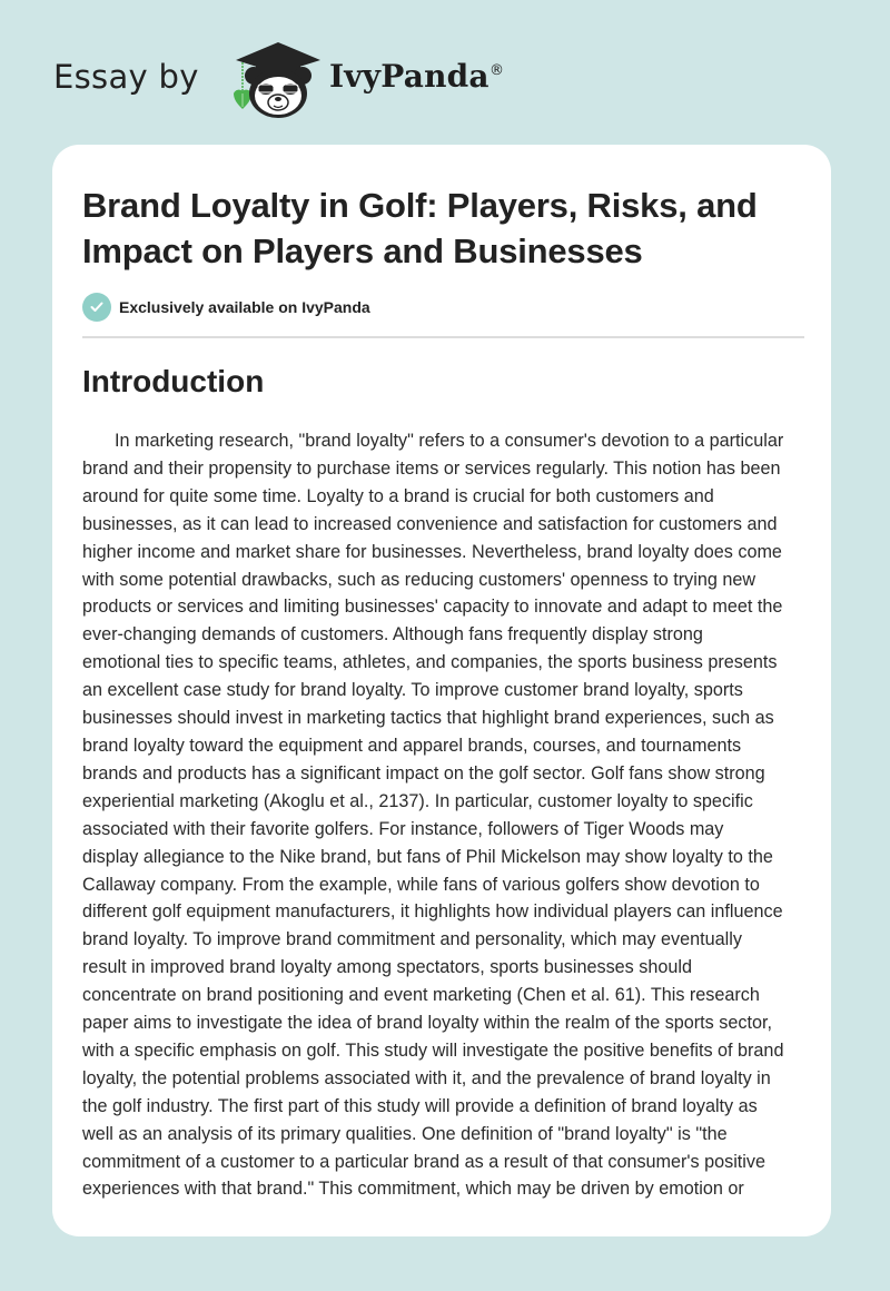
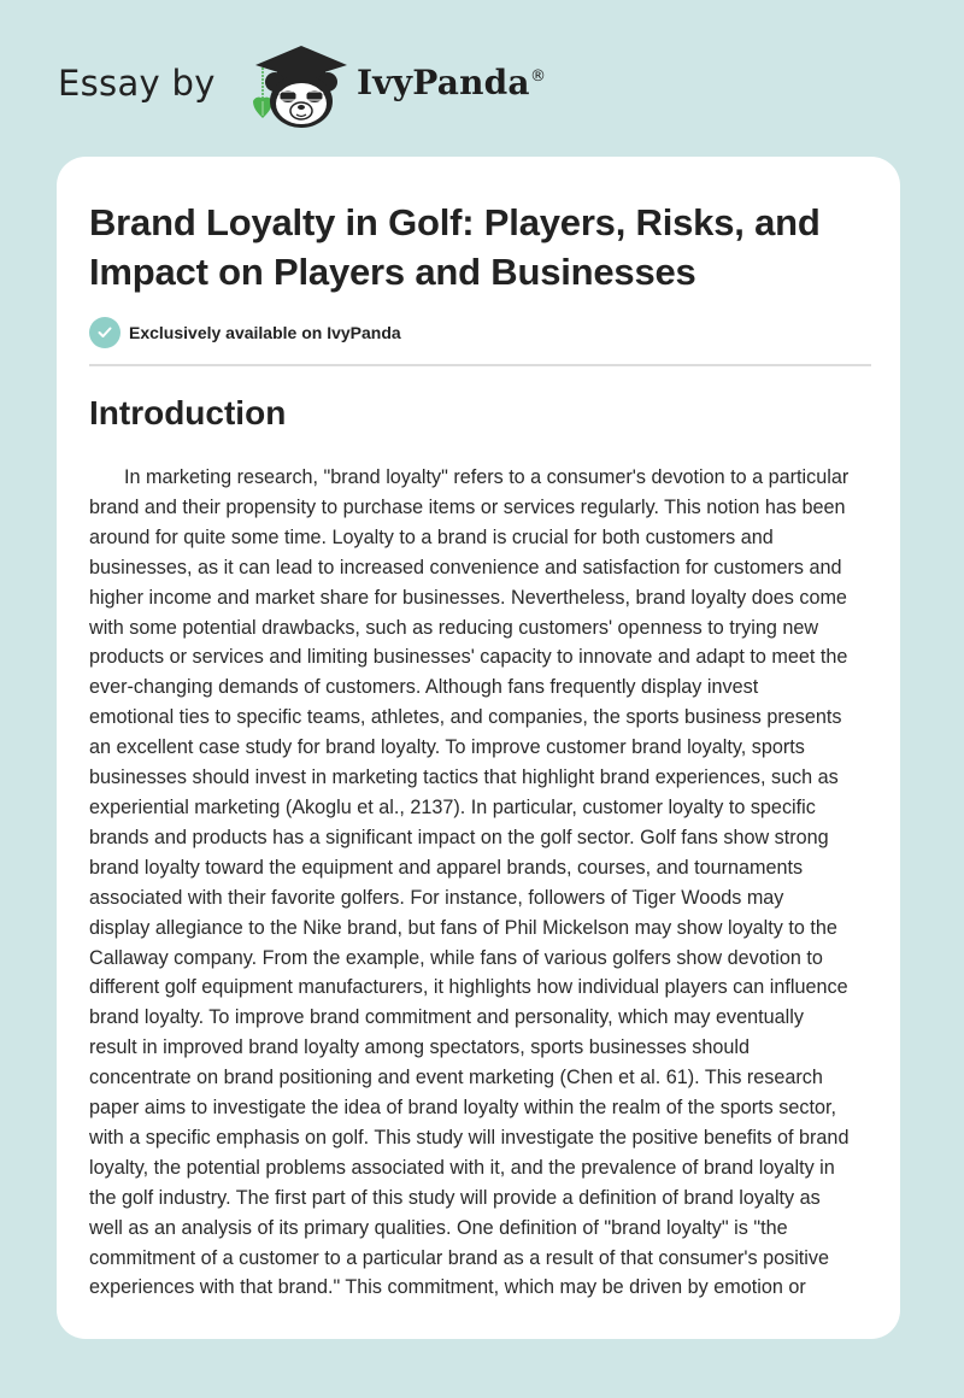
  Essay by
  IvyPanda
  ®
  Brand Loyalty in Golf: Players, Risks, and Impact on Players and Businesses
  Exclusively available on IvyPanda
  Introduction
  In marketing research, "brand loyalty" refers to a consumer's devotion to a particular
  brand and their propensity to purchase items or services regularly. This notion has been
  around for quite some time. Loyalty to a brand is crucial for both customers and
  businesses, as it can lead to increased convenience and satisfaction for customers and
  higher income and market share for businesses. Nevertheless, brand loyalty does come
  with some potential drawbacks, such as reducing customers' openness to trying new
  products or services and limiting businesses' capacity to innovate and adapt to meet the
- ever-changing demands of customers. Although fans frequently display strong
+ ever-changing demands of customers. Although fans frequently display invest
  emotional ties to specific teams, athletes, and companies, the sports business presents
  an excellent case study for brand loyalty. To improve customer brand loyalty, sports
  businesses should invest in marketing tactics that highlight brand experiences, such as
- brand loyalty toward the equipment and apparel brands, courses, and tournaments
+ experiential marketing (Akoglu et al., 2137). In particular, customer loyalty to specific
  brands and products has a significant impact on the golf sector. Golf fans show strong
- experiential marketing (Akoglu et al., 2137). In particular, customer loyalty to specific
+ brand loyalty toward the equipment and apparel brands, courses, and tournaments
  associated with their favorite golfers. For instance, followers of Tiger Woods may
  display allegiance to the Nike brand, but fans of Phil Mickelson may show loyalty to the
  Callaway company. From the example, while fans of various golfers show devotion to
  different golf equipment manufacturers, it highlights how individual players can influence
  brand loyalty. To improve brand commitment and personality, which may eventually
  result in improved brand loyalty among spectators, sports businesses should
  concentrate on brand positioning and event marketing (Chen et al. 61). This research
  paper aims to investigate the idea of brand loyalty within the realm of the sports sector,
  with a specific emphasis on golf. This study will investigate the positive benefits of brand
  loyalty, the potential problems associated with it, and the prevalence of brand loyalty in
  the golf industry. The first part of this study will provide a definition of brand loyalty as
  well as an analysis of its primary qualities. One definition of "brand loyalty" is "the
  commitment of a customer to a particular brand as a result of that consumer's positive
  experiences with that brand." This commitment, which may be driven by emotion or
